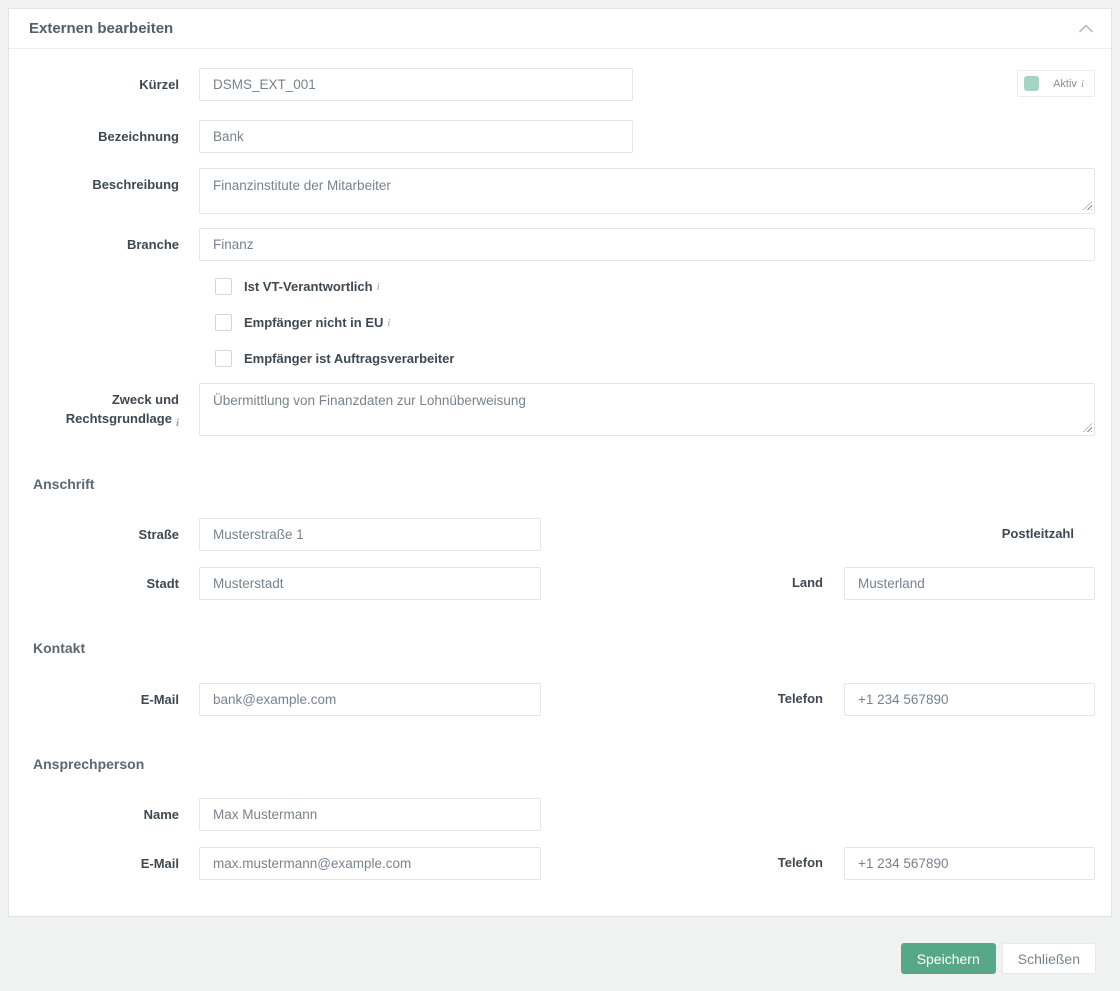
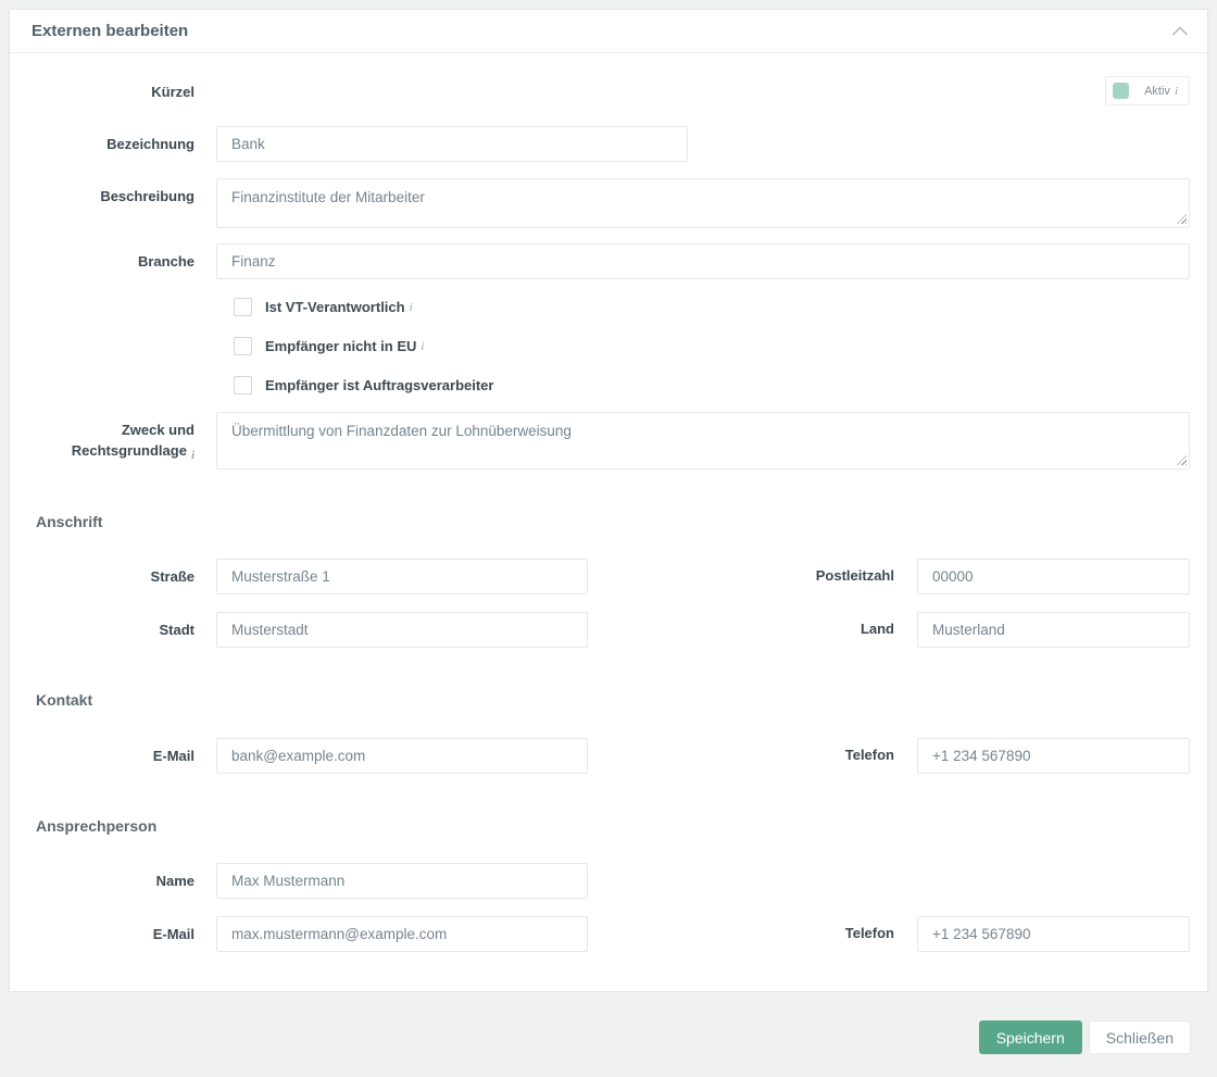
  Externen bearbeiten
  Kürzel
- DSMS_EXT_001
  Aktiv
  i
  Bezeichnung
  Bank
  Beschreibung
  Finanzinstitute der Mitarbeiter
  Branche
  Finanz
  Ist VT-Verantwortlich
  i
  Empfänger nicht in EU
  i
  Empfänger ist Auftragsverarbeiter
  Zweck und Rechtsgrundlage i
  Übermittlung von Finanzdaten zur Lohnüberweisung
  Anschrift
  Straße
  Musterstraße 1
  Postleitzahl
+ 00000
  Stadt
  Musterstadt
  Land
  Musterland
  Kontakt
  E-Mail
  bank@example.com
  Telefon
  +1 234 567890
  Ansprechperson
  Name
  Max Mustermann
  E-Mail
  max.mustermann@example.com
  Telefon
  +1 234 567890
  Speichern
  Schließen
